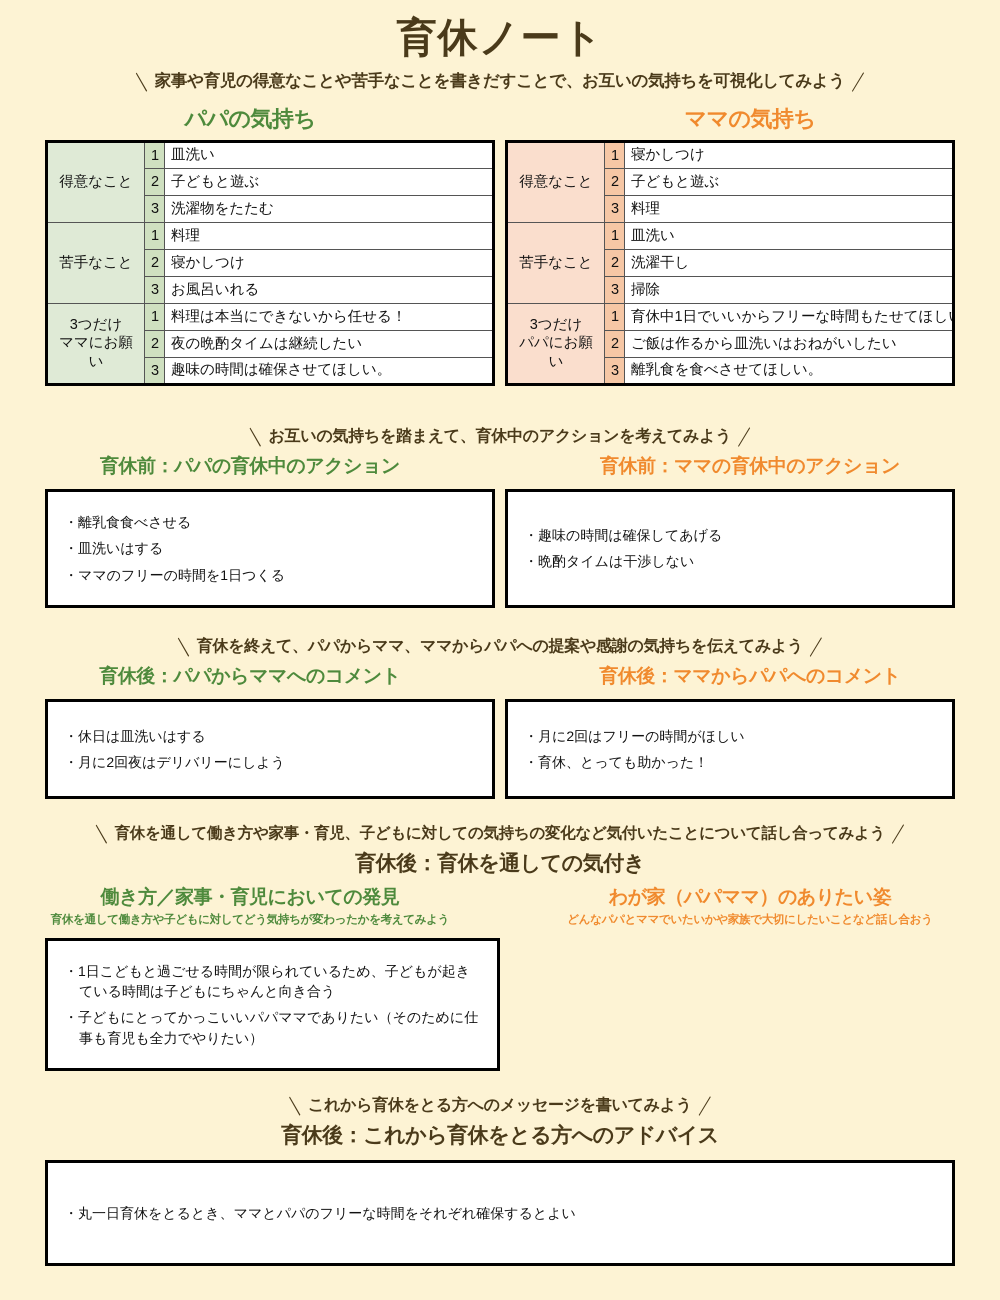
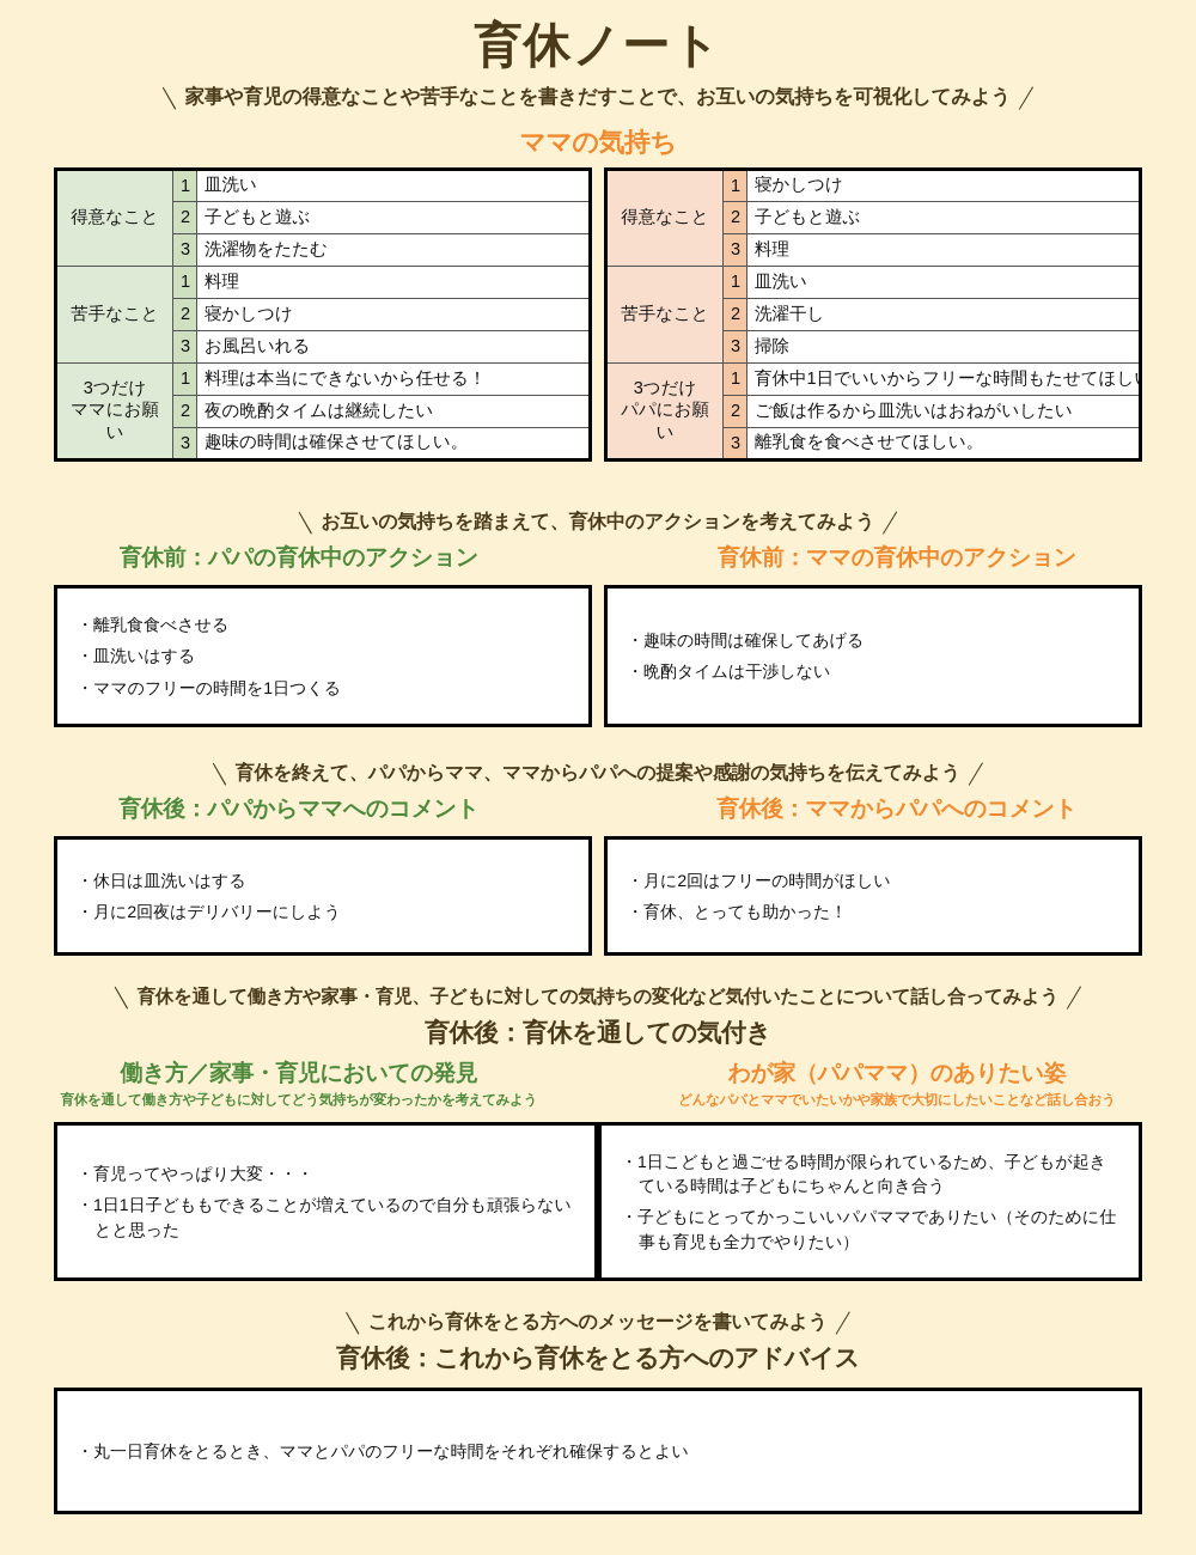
  育休ノート
  ＼ 家事や育児の得意なことや苦手なことを書きだすことで、お互いの気持ちを可視化してみよう ／
- パパの気持ち
  ママの気持ち
  得意なこと	1	皿洗い
  2	子どもと遊ぶ
  3	洗濯物をたたむ
  苦手なこと	1	料理
  2	寝かしつけ
  3	お風呂いれる
  3つだけママにお願い	1	料理は本当にできないから任せる！
  2	夜の晩酌タイムは継続したい
  3	趣味の時間は確保させてほしい。
  得意なこと	1	寝かしつけ
  2	子どもと遊ぶ
  3	料理
  苦手なこと	1	皿洗い
  2	洗濯干し
  3	掃除
  3つだけパパにお願い	1	育休中1日でいいからフリーな時間もたせてほし
  2	ご飯は作るから皿洗いはおねがいしたい
  3	離乳食を食べさせてほしい。
  ＼ お互いの気持ちを踏まえて、育休中のアクションを考えてみよう ／
  育休前：パパの育休中のアクション
  育休前：ママの育休中のアクション
  離乳食食べさせる
  皿洗いはする
  ママのフリーの時間を1日つくる
  趣味の時間は確保してあげる
  晩酌タイムは干渉しない
  ＼ 育休を終えて、パパからママ、ママからパパへの提案や感謝の気持ちを伝えてみよう ／
  育休後：パパからママへのコメント
  育休後：ママからパパへのコメント
  休日は皿洗いはする
  月に2回夜はデリバリーにしよう
  月に2回はフリーの時間がほしい
  育休、とっても助かった！
  ＼ 育休を通して働き方や家事・育児、子どもに対しての気持ちの変化など気付いたことについて話し合ってみよう ／
  育休後：育休を通しての気付き
  働き方／家事・育児においての発見
  育休を通して働き方や子どもに対してどう気持ちが変わったかを考えてみよう
  わが家（パパママ）のありたい姿
  どんなパパとママでいたいかや家族で大切にしたいことなど話し合おう
+ 育児ってやっぱり大変・・・
+ 1日1日子どももできることが増えているので自分も頑張らないとと思った
  1日こどもと過ごせる時間が限られているため、子どもが起きている時間は子どもにちゃんと向き合う
  子どもにとってかっこいいパパママでありたい（そのために仕事も育児も全力でやりたい）
  ＼ これから育休をとる方へのメッセージを書いてみよう ／
  育休後：これから育休をとる方へのアドバイス
  丸一日育休をとるとき、ママとパパのフリーな時間をそれぞれ確保するとよい
